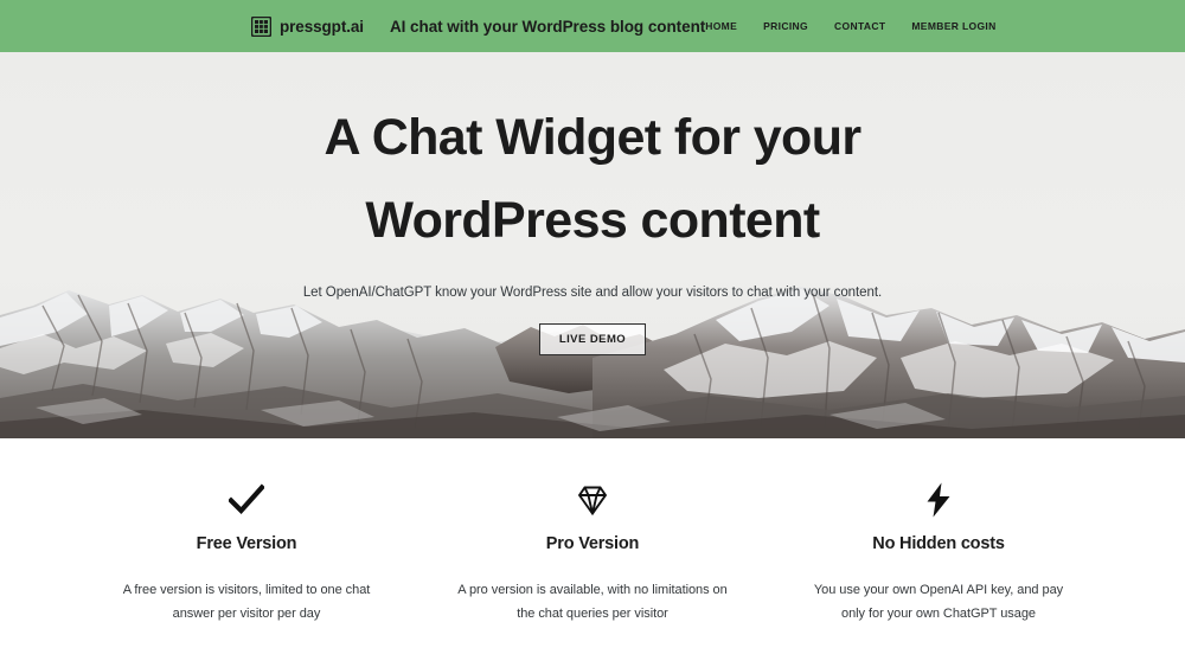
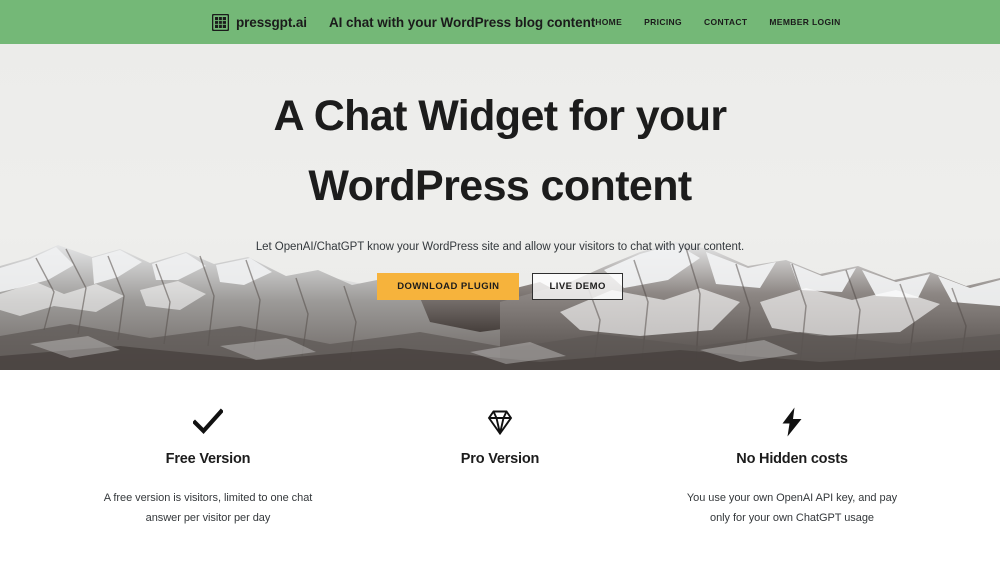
  pressgpt.ai
  AI chat with your WordPress blog content
  HOME
  PRICING
  CONTACT
  MEMBER LOGIN
  A Chat Widget for your
  WordPress content
  Let OpenAI/ChatGPT know your WordPress site and allow your visitors to chat with your content.
+ DOWNLOAD PLUGIN
  LIVE DEMO
  Free Version
  A free version is visitors, limited to one chat answer per visitor per day
  Pro Version
- A pro version is available, with no limitations on the chat queries per visitor
  No Hidden costs
  You use your own OpenAI API key, and pay only for your own ChatGPT usage
